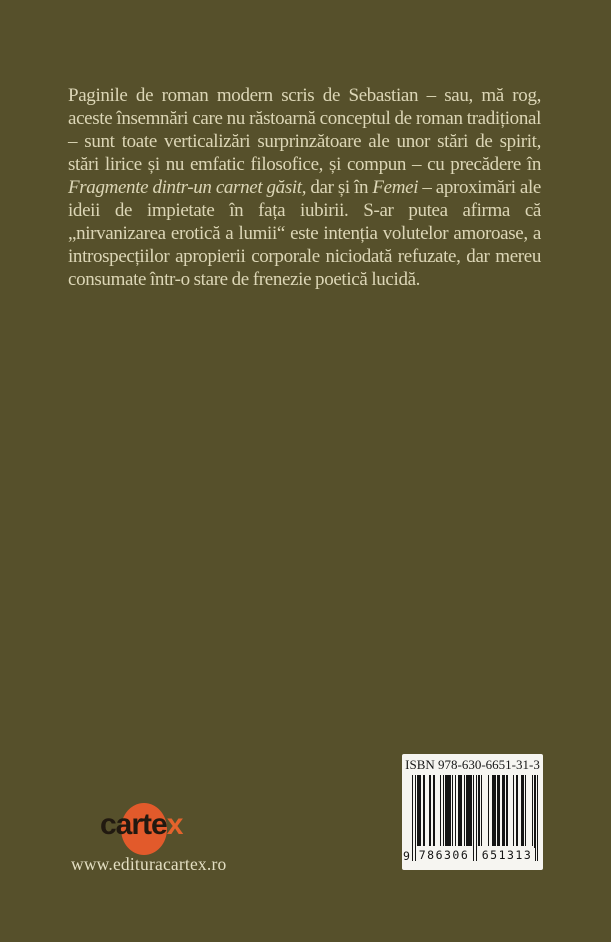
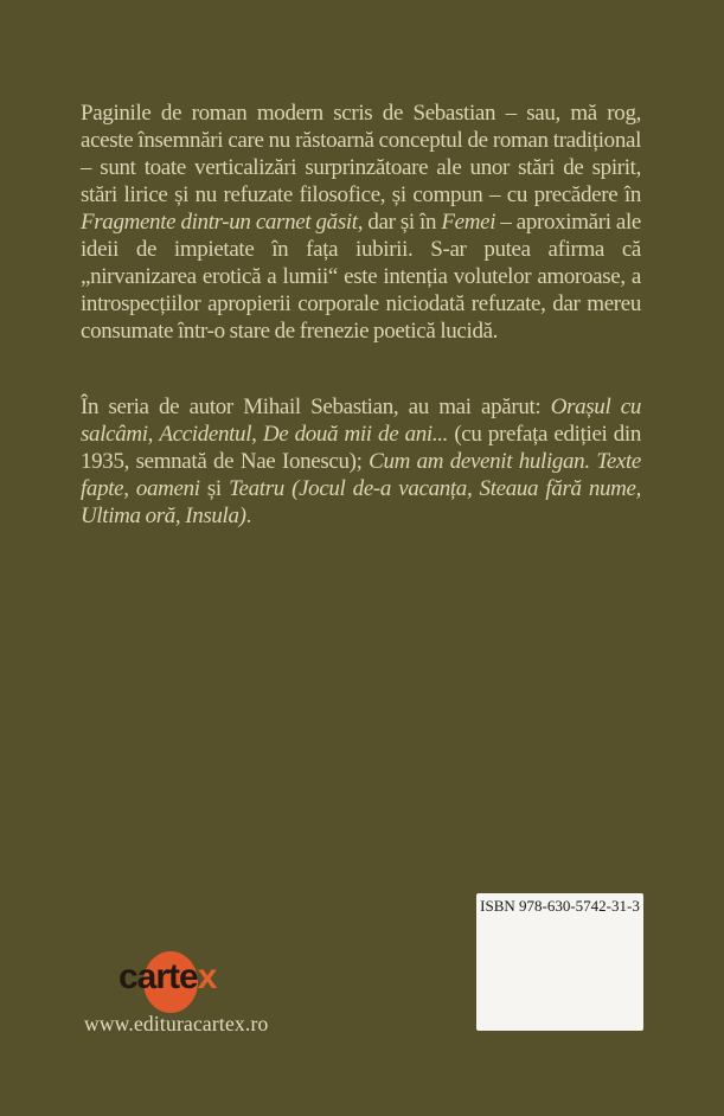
- Paginile de roman modern scris de Sebastian – sau, mă rog, aceste însemnări care nu răstoarnă conceptul de roman tradițional – sunt toate verticalizări surprinzătoare ale unor stări de spirit, stări lirice și nu emfatic filosofice, și compun – cu precădere în Fragmente dintr-un carnet găsit, dar și în Femei – aproximări ale ideii de impietate în fața iubirii. S-ar putea afirma că „nirvanizarea erotică a lumii“ este intenția volutelor amoroase, a introspecțiilor apropierii corporale niciodată refuzate, dar mereu consumate într-o stare de frenezie poetică lucidă.
+ Paginile de roman modern scris de Sebastian – sau, mă rog, aceste însemnări care nu răstoarnă conceptul de roman tradițional – sunt toate verticalizări surprinzătoare ale unor stări de spirit, stări lirice și nu refuzate filosofice, și compun – cu precădere în Fragmente dintr-un carnet găsit, dar și în Femei – aproximări ale ideii de impietate în fața iubirii. S-ar putea afirma că „nirvanizarea erotică a lumii“ este intenția volutelor amoroase, a introspecțiilor apropierii corporale niciodată refuzate, dar mereu consumate într-o stare de frenezie poetică lucidă.
+ În seria de autor Mihail Sebastian, au mai apărut: Orașul cu salcâmi, Accidentul, De două mii de ani... (cu prefața ediției din 1935, semnată de Nae Ionescu); Cum am devenit huligan. Texte fapte, oameni și Teatru (Jocul de-a vacanța, Steaua fără nume, Ultima oră, Insula).
  cartex
  www.edituracartex.ro
- ISBN 978-630-6651-31-3
+ ISBN 978-630-5742-31-3
- 9
- 786306
- 651313
